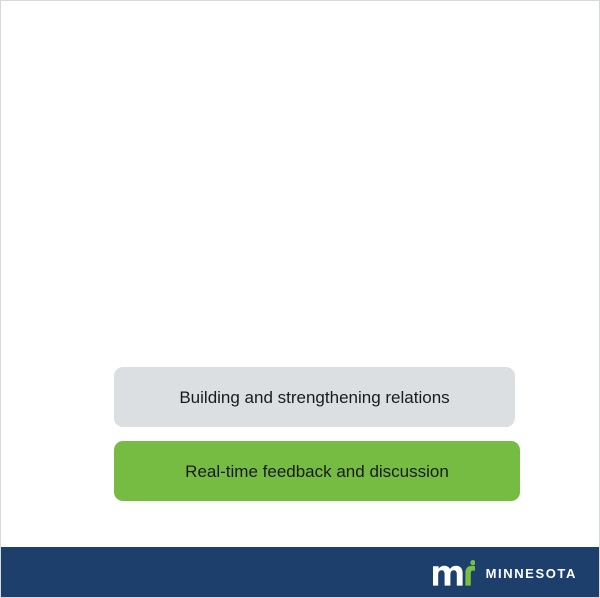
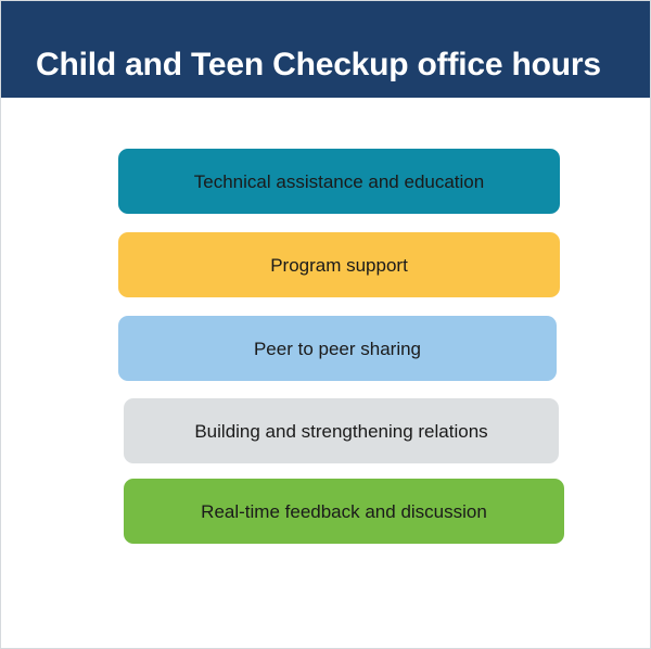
+ Child and Teen Checkup office hours
+ Technical assistance and education
+ Program support
+ Peer to peer sharing
  Building and strengthening relations
  Real-time feedback and discussion
- minnesota
